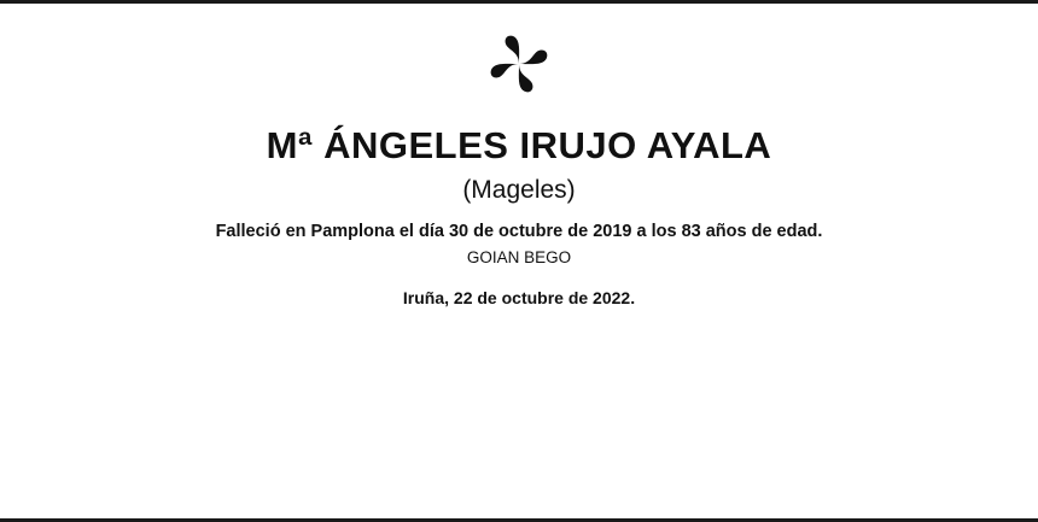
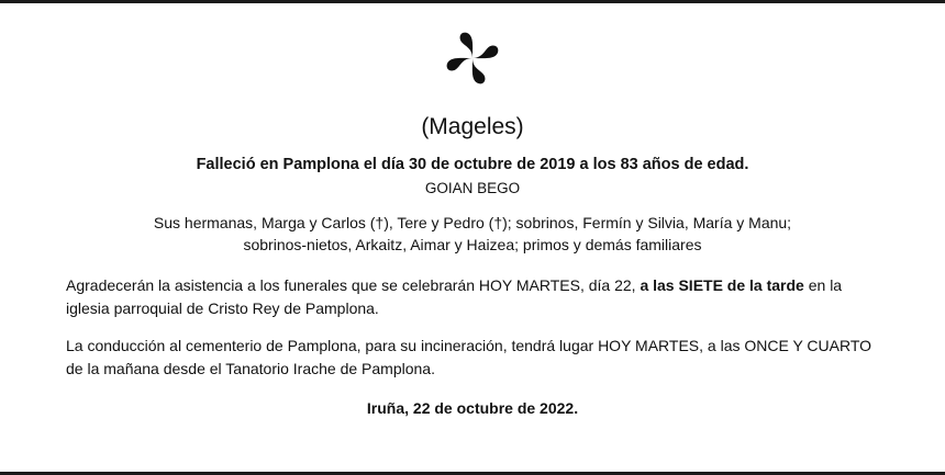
- Mª ÁNGELES IRUJO AYALA
  (Mageles)
  Falleció en Pamplona el día 30 de octubre de 2019 a los 83 años de edad.
  GOIAN BEGO
+ Sus hermanas, Marga y Carlos (†), Tere y Pedro (†); sobrinos, Fermín y Silvia, María y Manu;
+ sobrinos-nietos, Arkaitz, Aimar y Haizea; primos y demás familiares
+ Agradecerán la asistencia a los funerales que se celebrarán HOY MARTES, día 22, a las SIETE de la tarde en la iglesia parroquial de Cristo Rey de Pamplona.
+ La conducción al cementerio de Pamplona, para su incineración, tendrá lugar HOY MARTES, a las ONCE Y CUARTO de la mañana desde el Tanatorio Irache de Pamplona.
  Iruña, 22 de octubre de 2022.
